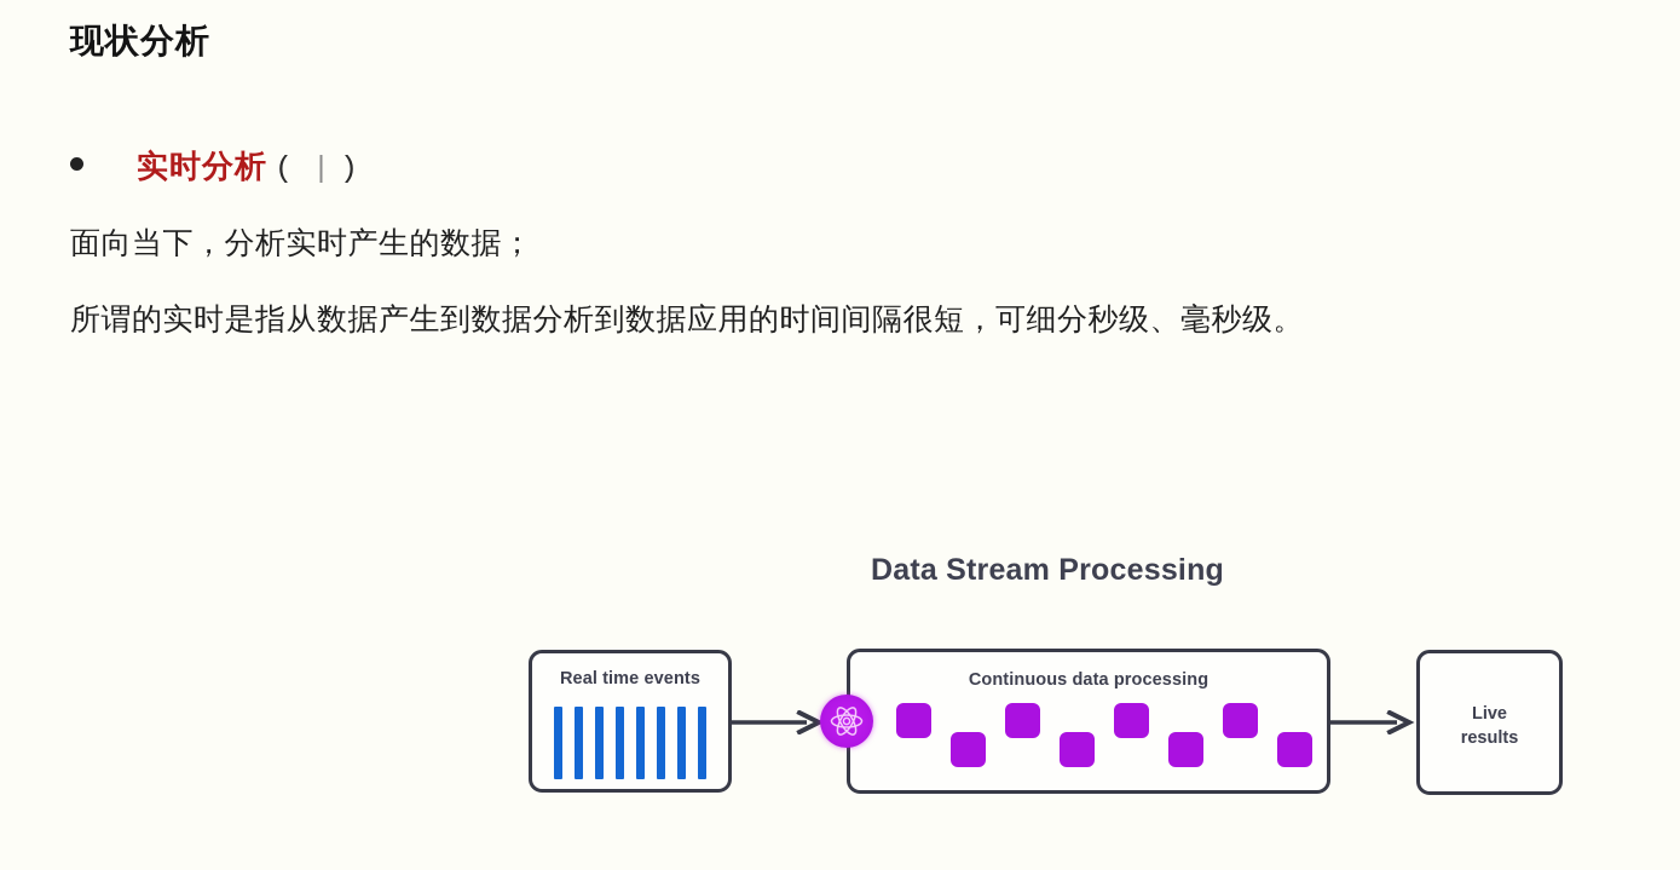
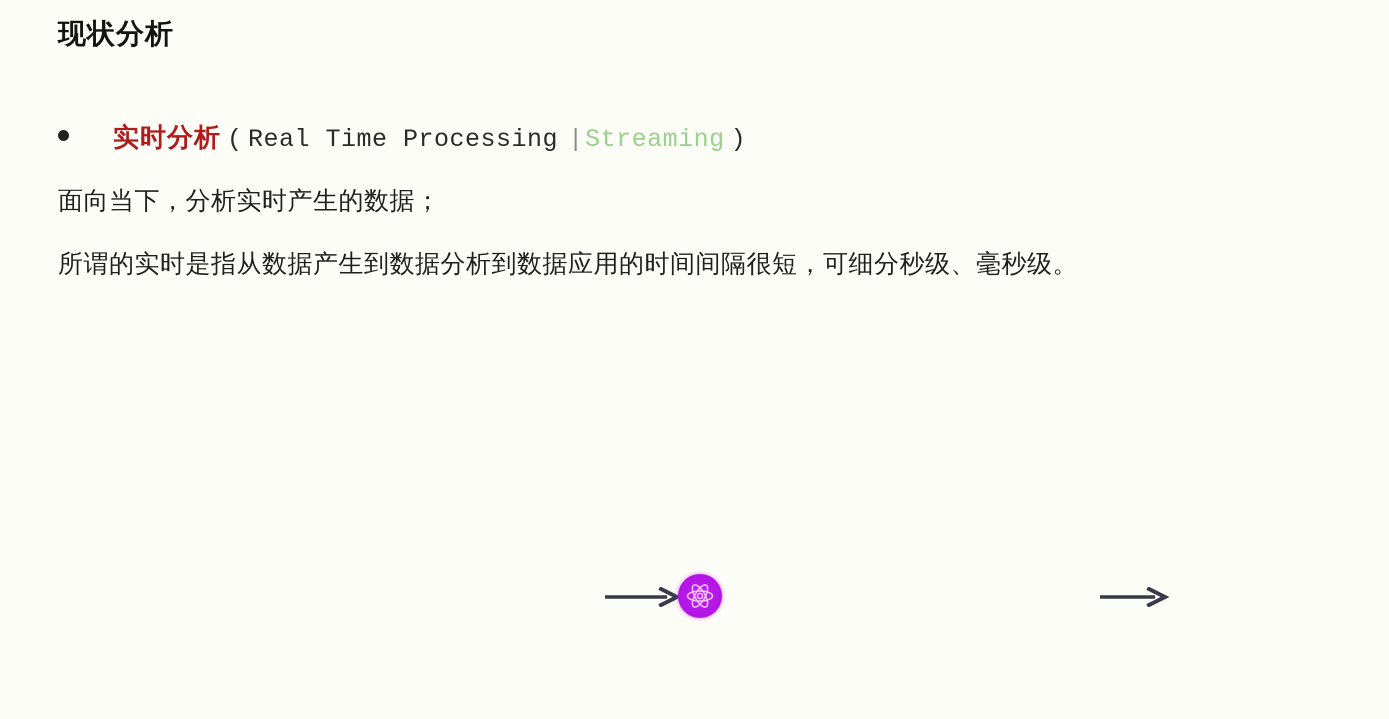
  现状分析
  实时分析
  (
+ Real Time Processing
  |
+ Streaming
  )
  面向当下，分析实时产生的数据；
  所谓的实时是指从数据产生到数据分析到数据应用的时间间隔很短，可细分秒级、毫秒级。
- Data Stream Processing
- Real time events
- Continuous data processing
- Live
- results
